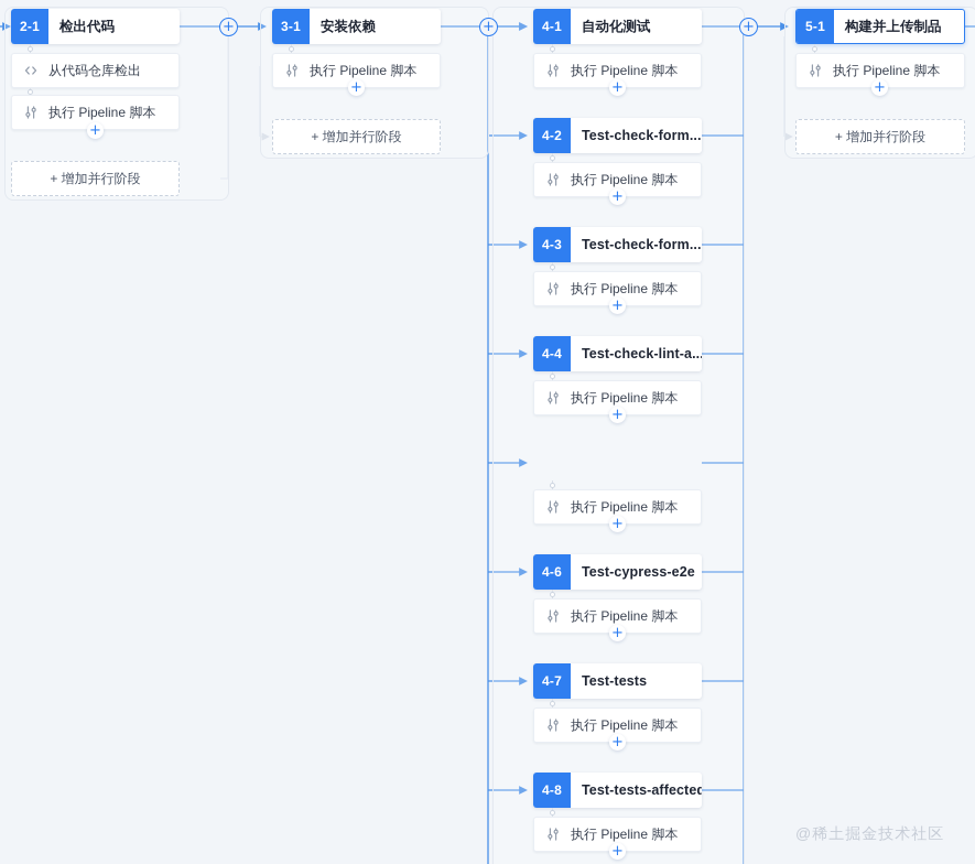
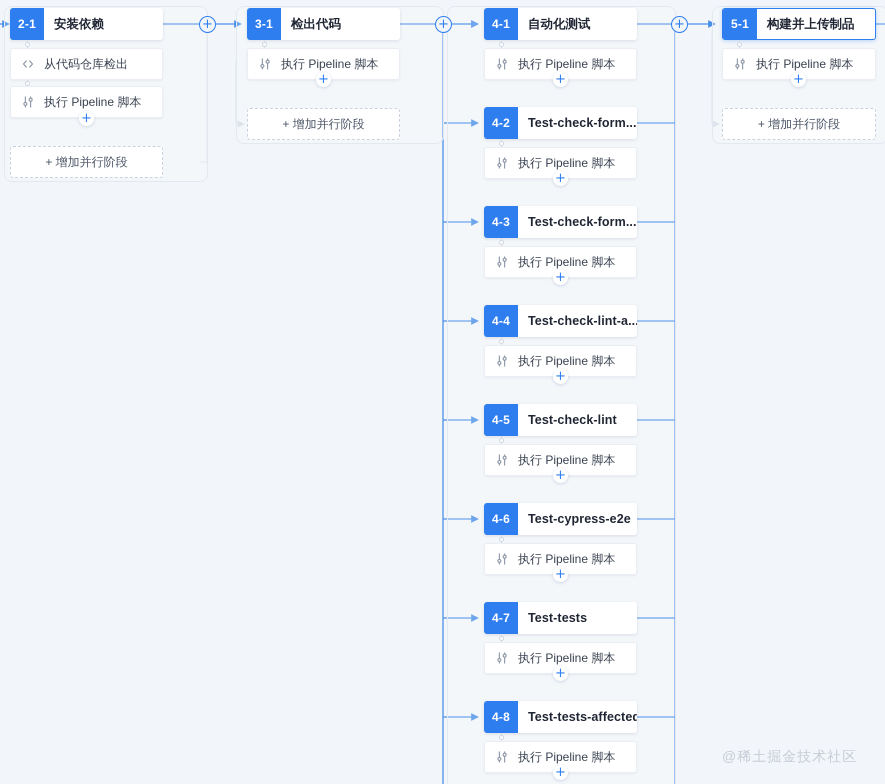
  2-1
- 检出代码
+ 安装依赖
  从代码仓库检出
  执行 Pipeline 脚本
  +
  + 增加并行阶段
  +
  3-1
- 安装依赖
+ 检出代码
  执行 Pipeline 脚本
  +
  + 增加并行阶段
  +
  4-1
  自动化测试
  执行 Pipeline 脚本
  +
  4-2
  Test-check-form...
  执行 Pipeline 脚本
  +
  4-3
  Test-check-form...
  执行 Pipeline 脚本
  +
  4-4
  Test-check-lint-a..
  执行 Pipeline 脚本
  +
+ 4-5
+ Test-check-lint
  执行 Pipeline 脚本
  +
  4-6
  Test-cypress-e2e
  执行 Pipeline 脚本
  +
  4-7
  Test-tests
  执行 Pipeline 脚本
  +
  4-8
  Test-tests-affected
  执行 Pipeline 脚本
  +
  +
  5-1
  构建并上传制品
  执行 Pipeline 脚本
  +
  + 增加并行阶段
  @稀土掘金技术社区
